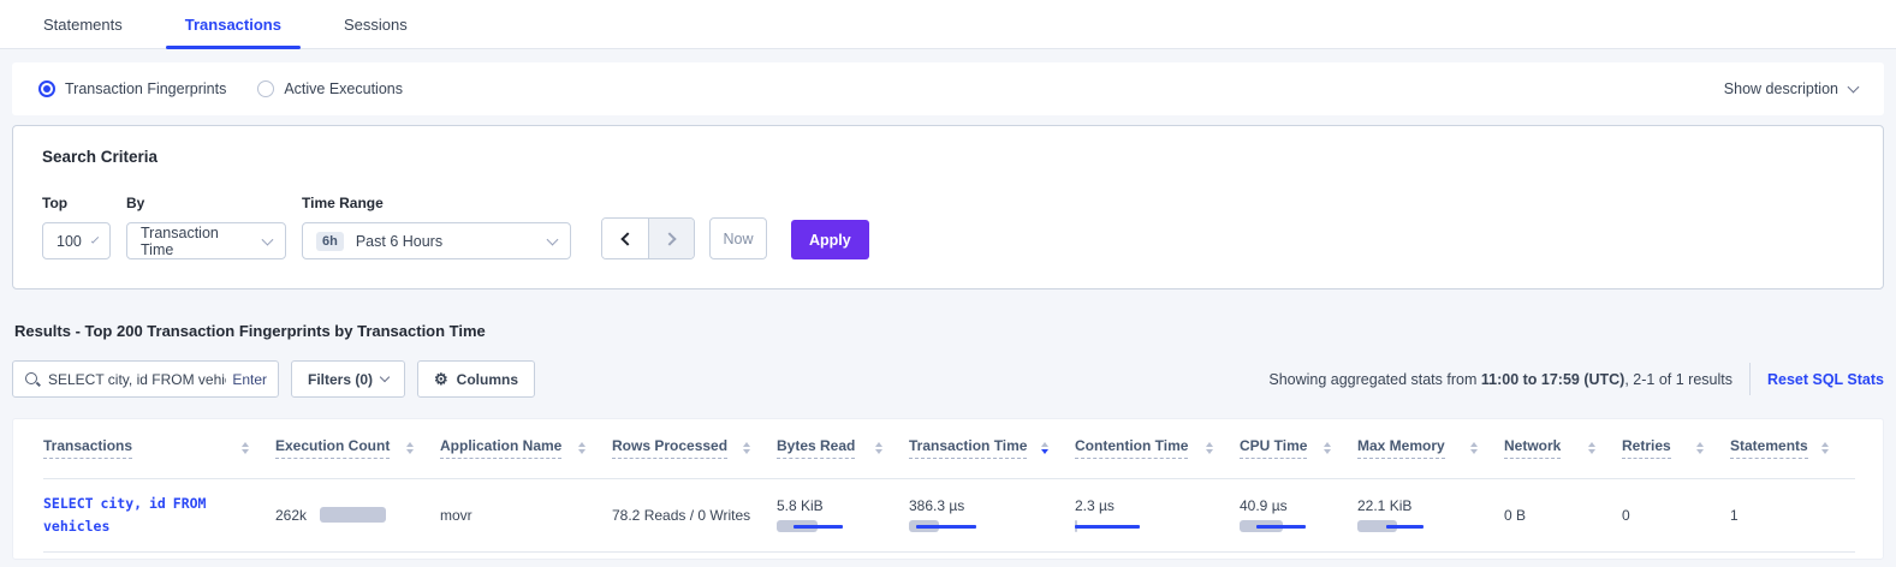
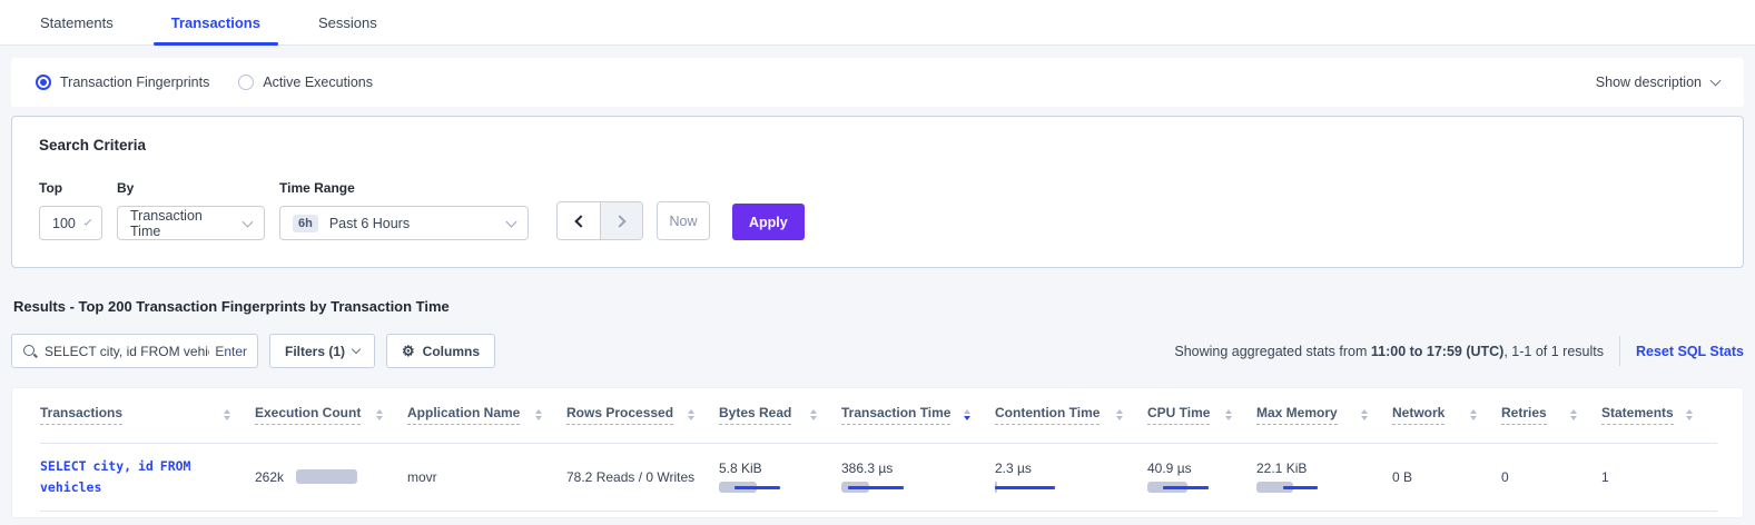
  Statements
  Transactions
  Sessions
  Transaction Fingerprints
  Active Executions
  Show description
  Search Criteria
  Top
  100
  By
  Transaction Time
  Time Range
  6h
  Past 6 Hours
  Now
  Apply
  Results - Top 200 Transaction Fingerprints by Transaction Time
  SELECT city, id FROM vehi
  Enter
- Filters (0)
+ Filters (1)
  ⚙
  Columns
- Showing aggregated stats from 11:00 to 17:59 (UTC), 2-1 of 1 results
+ Showing aggregated stats from 11:00 to 17:59 (UTC), 1-1 of 1 results
  Reset SQL Stats
  Transactions	Execution Count	Application Name	Rows Processed	Bytes Read	Transaction Time	Contention Time	CPU Time	Max Memory	Network	Retries	Statements
  SELECT city, id FROM vehicles	262k	movr	78.2 Reads / 0 Writes	5.8 KiB	386.3 µs	2.3 µs	40.9 µs	22.1 KiB	0 B	0	1
